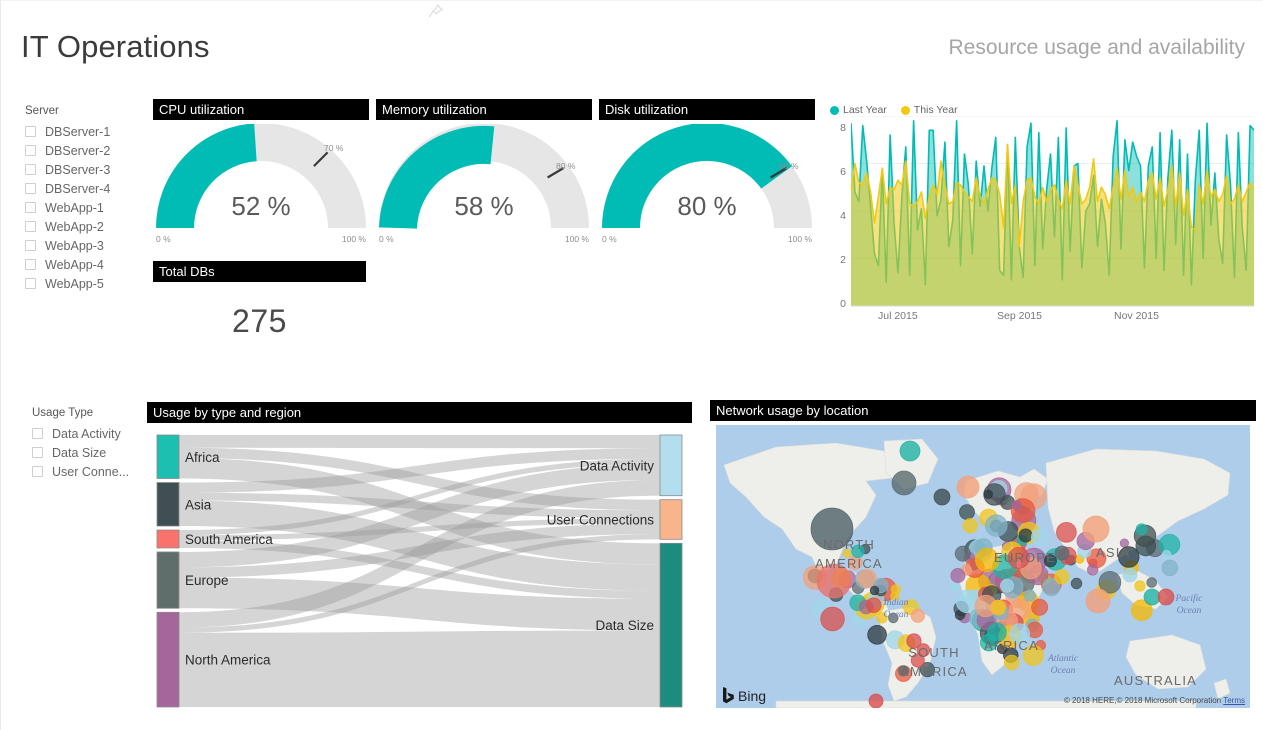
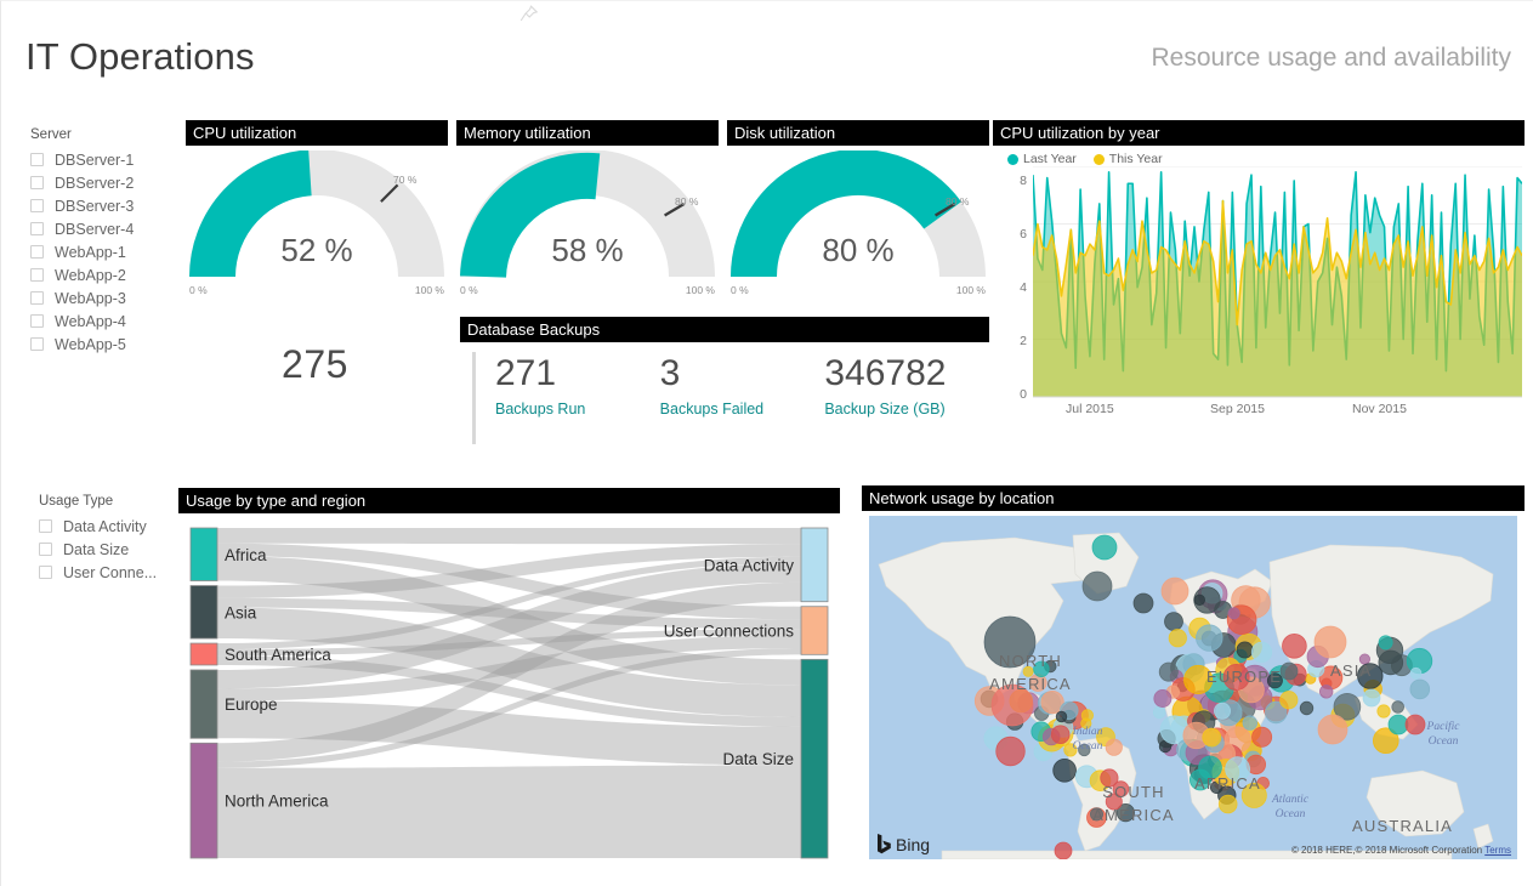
  IT Operations
  Resource usage and availability
  Server
  DBServer-1
  DBServer-2
  DBServer-3
  DBServer-4
  WebApp-1
  WebApp-2
  WebApp-3
  WebApp-4
  WebApp-5
  Usage Type
  Data Activity
  Data Size
  User Conne...
  CPU utilization
  52 %
  0 %
  100 %
  70 %
  Memory utilization
  58 %
  0 %
  100 %
  80 %
  Disk utilization
  80 %
  0 %
  100 %
  80 %
- Total DBs
  275
+ Database Backups
+ 271
+ Backups Run
+ 3
+ Backups Failed
+ 346782
+ Backup Size (GB)
+ CPU utilization by year
  Last Year
  This Year
  8
  6
  4
  2
  0
  Jul 2015
  Sep 2015
  Nov 2015
  Usage by type and region
  Africa
  Asia
  South America
  Europe
  North America
  Data Activity
  User Connections
  Data Size
  Network usage by location
  NORTH AMERICA
  SOUTH AMERICA
  EUROPE
  ASIA
  AFRICA
  AUSTRALIA
  Indian Ocean
  Pacific Ocean
  Atlantic Ocean
  Bing
  © 2018 HERE,© 2018 Microsoft Corporation Terms
